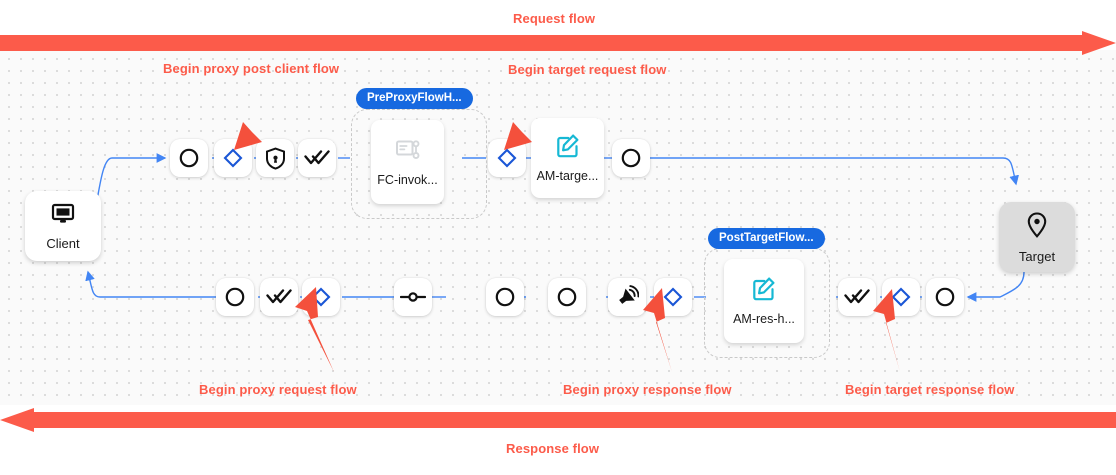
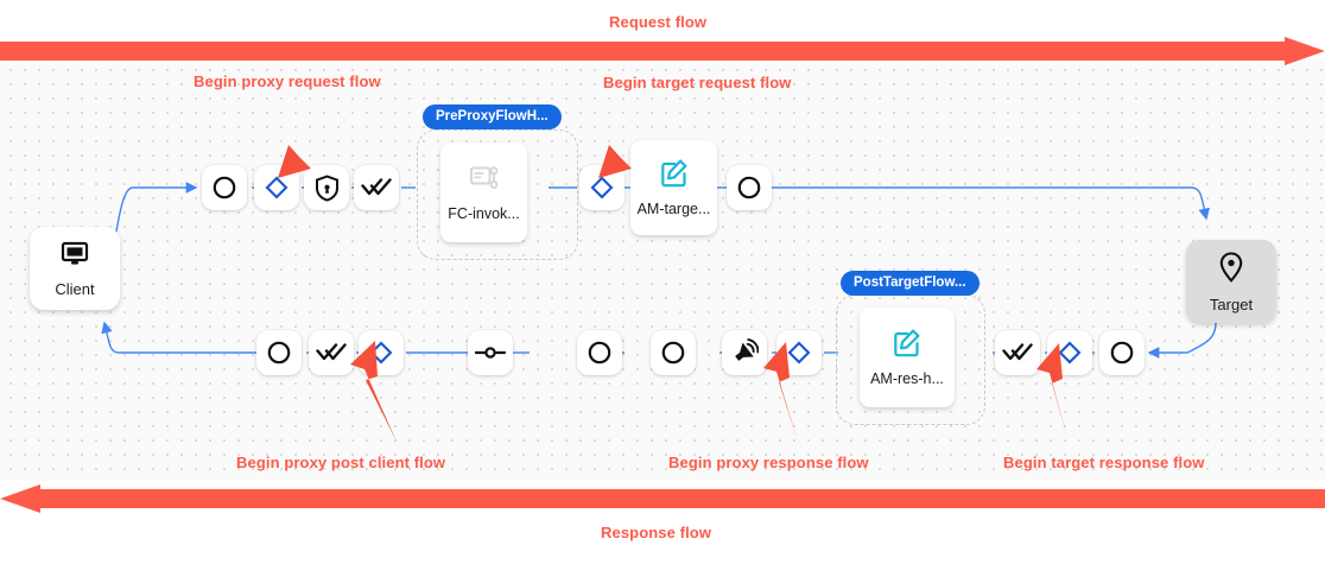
  Client
  Target
  PreProxyFlowH...
  PostTargetFlow...
  FC-invok...
  AM-targe...
  AM-res-h...
  Request flow
  Response flow
- Begin proxy post client flow
+ Begin proxy request flow
  Begin target request flow
- Begin proxy request flow
+ Begin proxy post client flow
  Begin proxy response flow
  Begin target response flow
